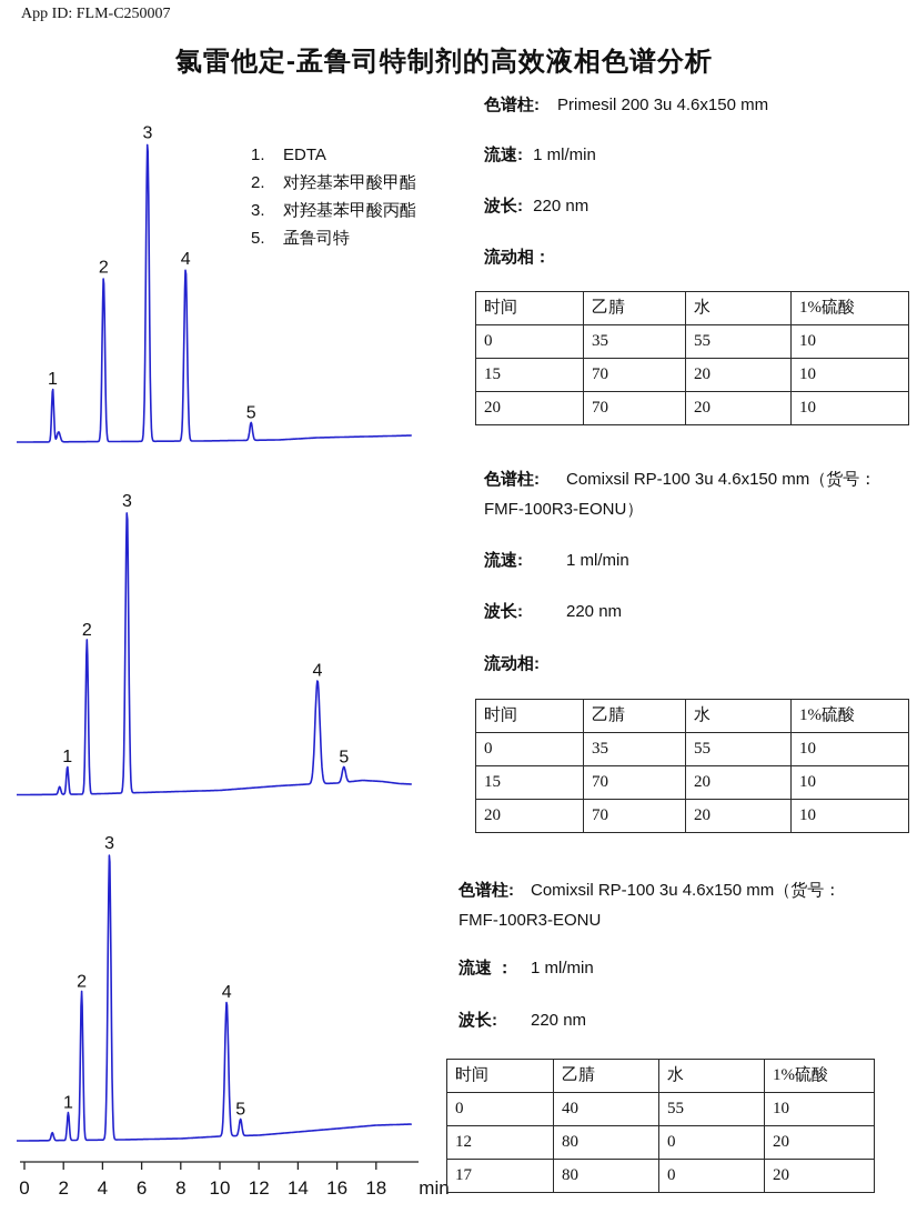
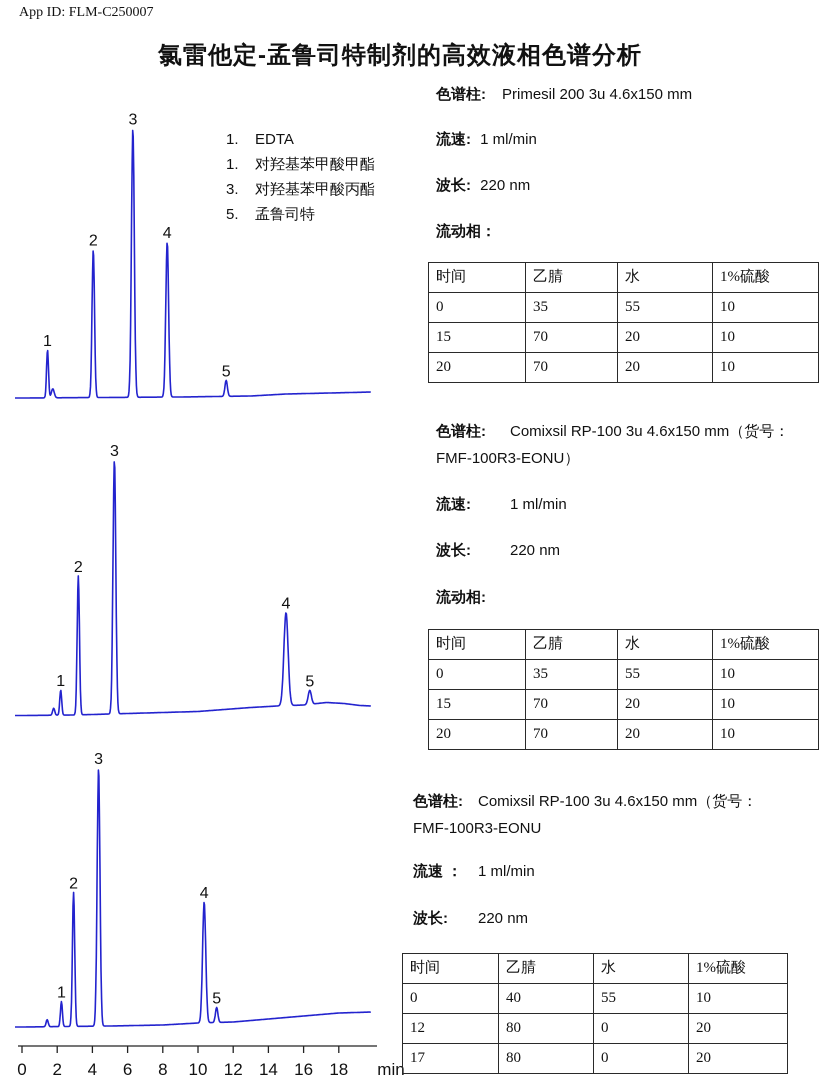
  App ID: FLM-C250007
  氯雷他定-孟鲁司特制剂的高效液相色谱分析
  1
  2
  3
  4
  5
  1
  2
  3
  4
  5
  1
  2
  3
  4
  5
  0
  2
  4
  6
  8
  10
  12
  14
  16
  18
  min
  1. EDTA
- 2. 对羟基苯甲酸甲酯
+ 1. 对羟基苯甲酸甲酯
  3. 对羟基苯甲酸丙酯
  5. 孟鲁司特
  色谱柱:
  Primesil 200 3u 4.6x150 mm
  流速: 1 ml/min
  波长: 220 nm
  流动相：
  时间	乙腈	水	1%硫酸
  0	35	55	10
  15	70	20	10
  20	70	20	10
  色谱柱:
  Comixsil RP-100 3u 4.6x150 mm（货号：
  FMF-100R3-EONU）
  流速:
  1 ml/min
  波长:
  220 nm
  流动相:
  时间	乙腈	水	1%硫酸
  0	35	55	10
  15	70	20	10
  20	70	20	10
  色谱柱:
  Comixsil RP-100 3u 4.6x150 mm（货号：
  FMF-100R3-EONU
  流速 ：
  1 ml/min
  波长:
  220 nm
  时间	乙腈	水	1%硫酸
  0	40	55	10
  12	80	0	20
  17	80	0	20
